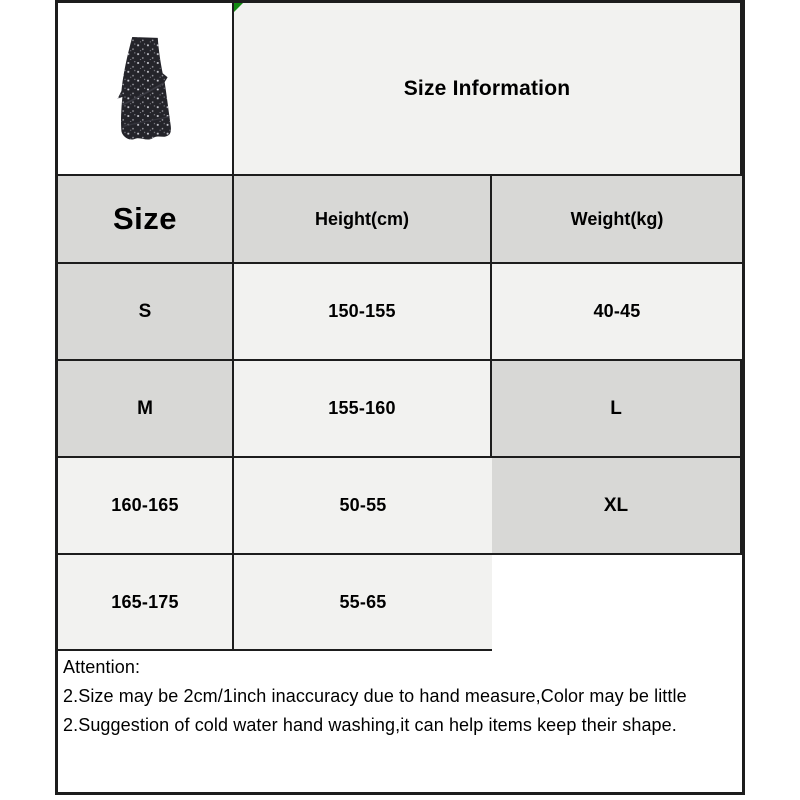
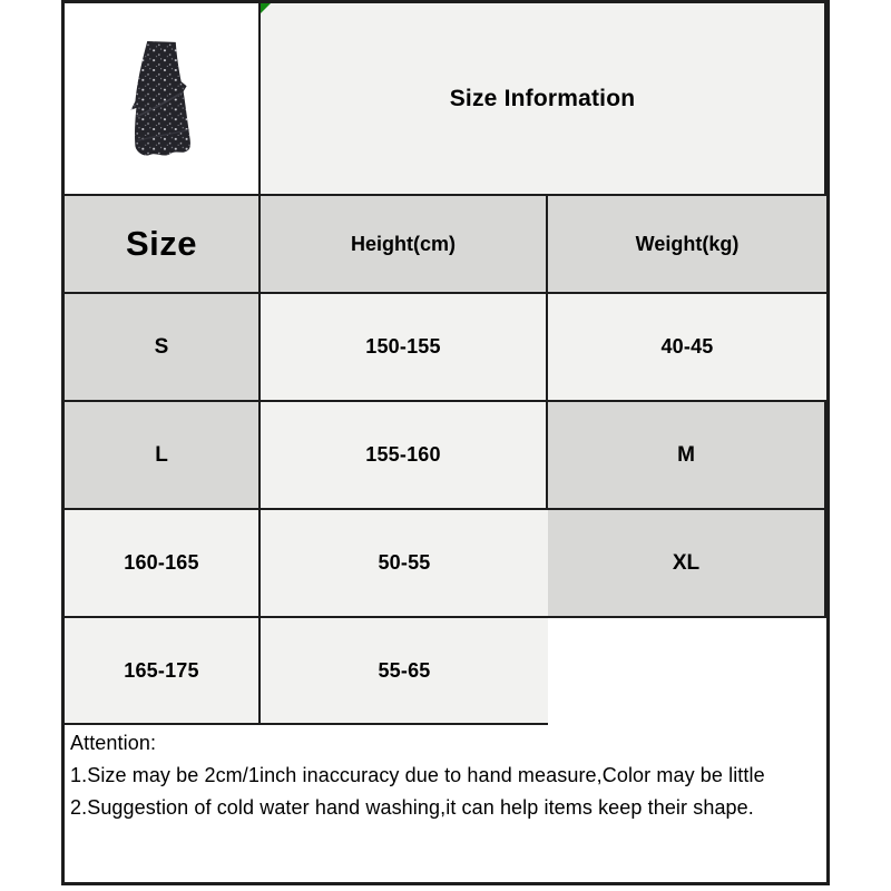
  Size Information
  Size
  Height(cm)
  Weight(kg)
  S
  150-155
  40-45
- M
+ L
  155-160
- L
+ M
  160-165
  50-55
  XL
  165-175
  55-65
  Attention:
- 2.Size may be 2cm/1inch inaccuracy due to hand measure,Color may be little
+ 1.Size may be 2cm/1inch inaccuracy due to hand measure,Color may be little
  2.Suggestion of cold water hand washing,it can help items keep their shape.
